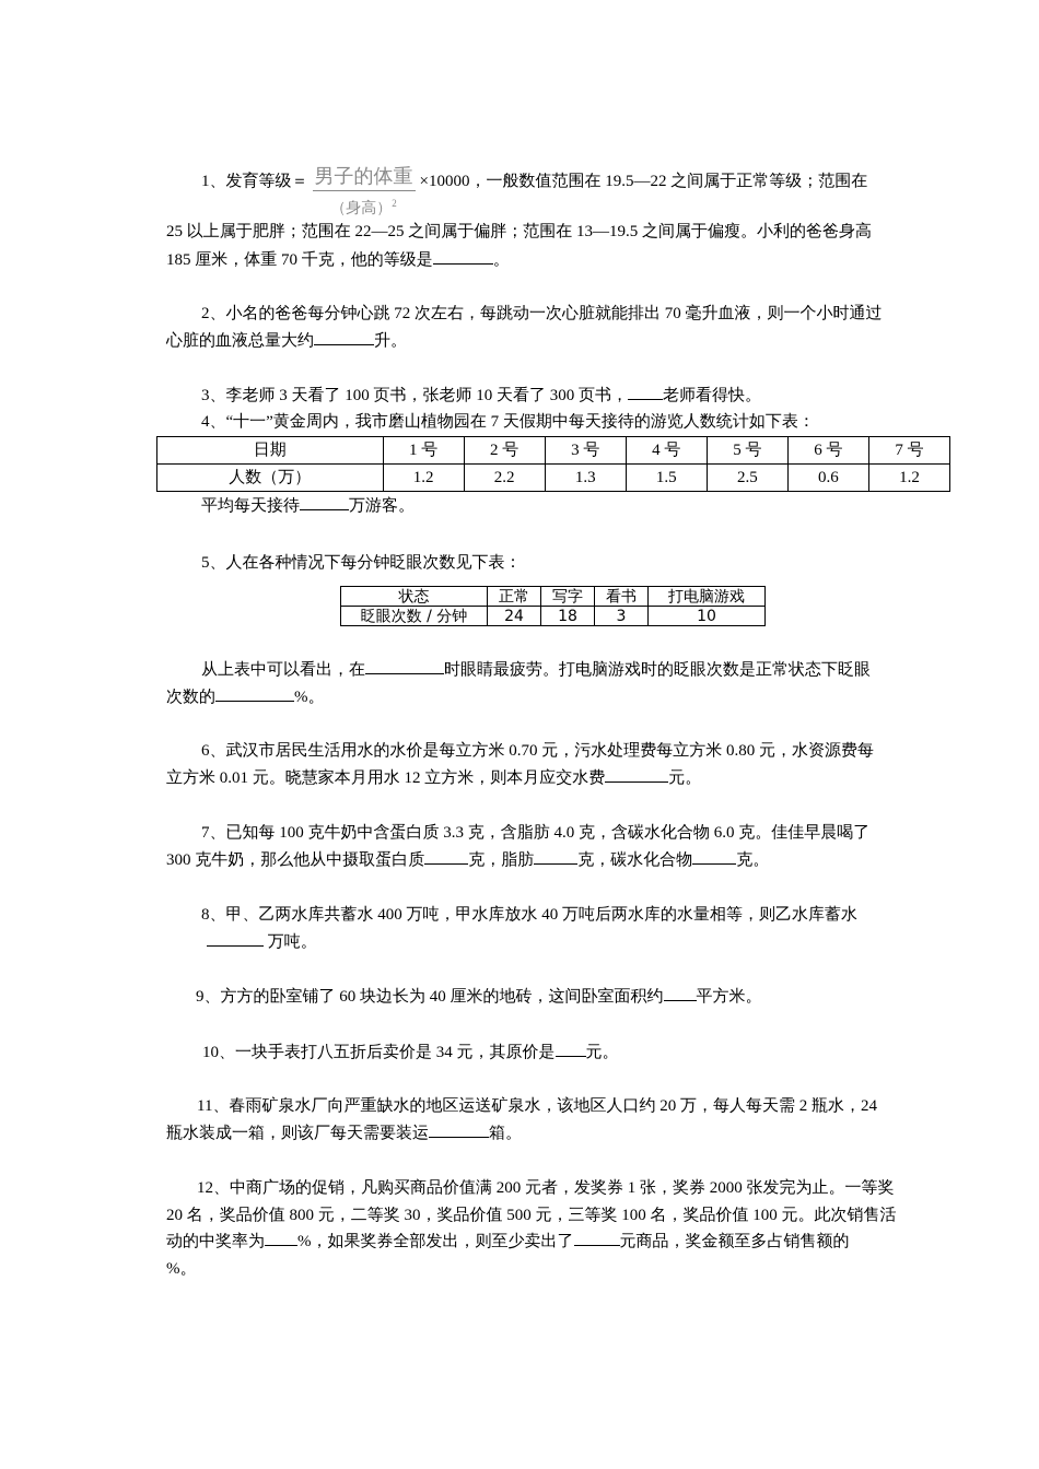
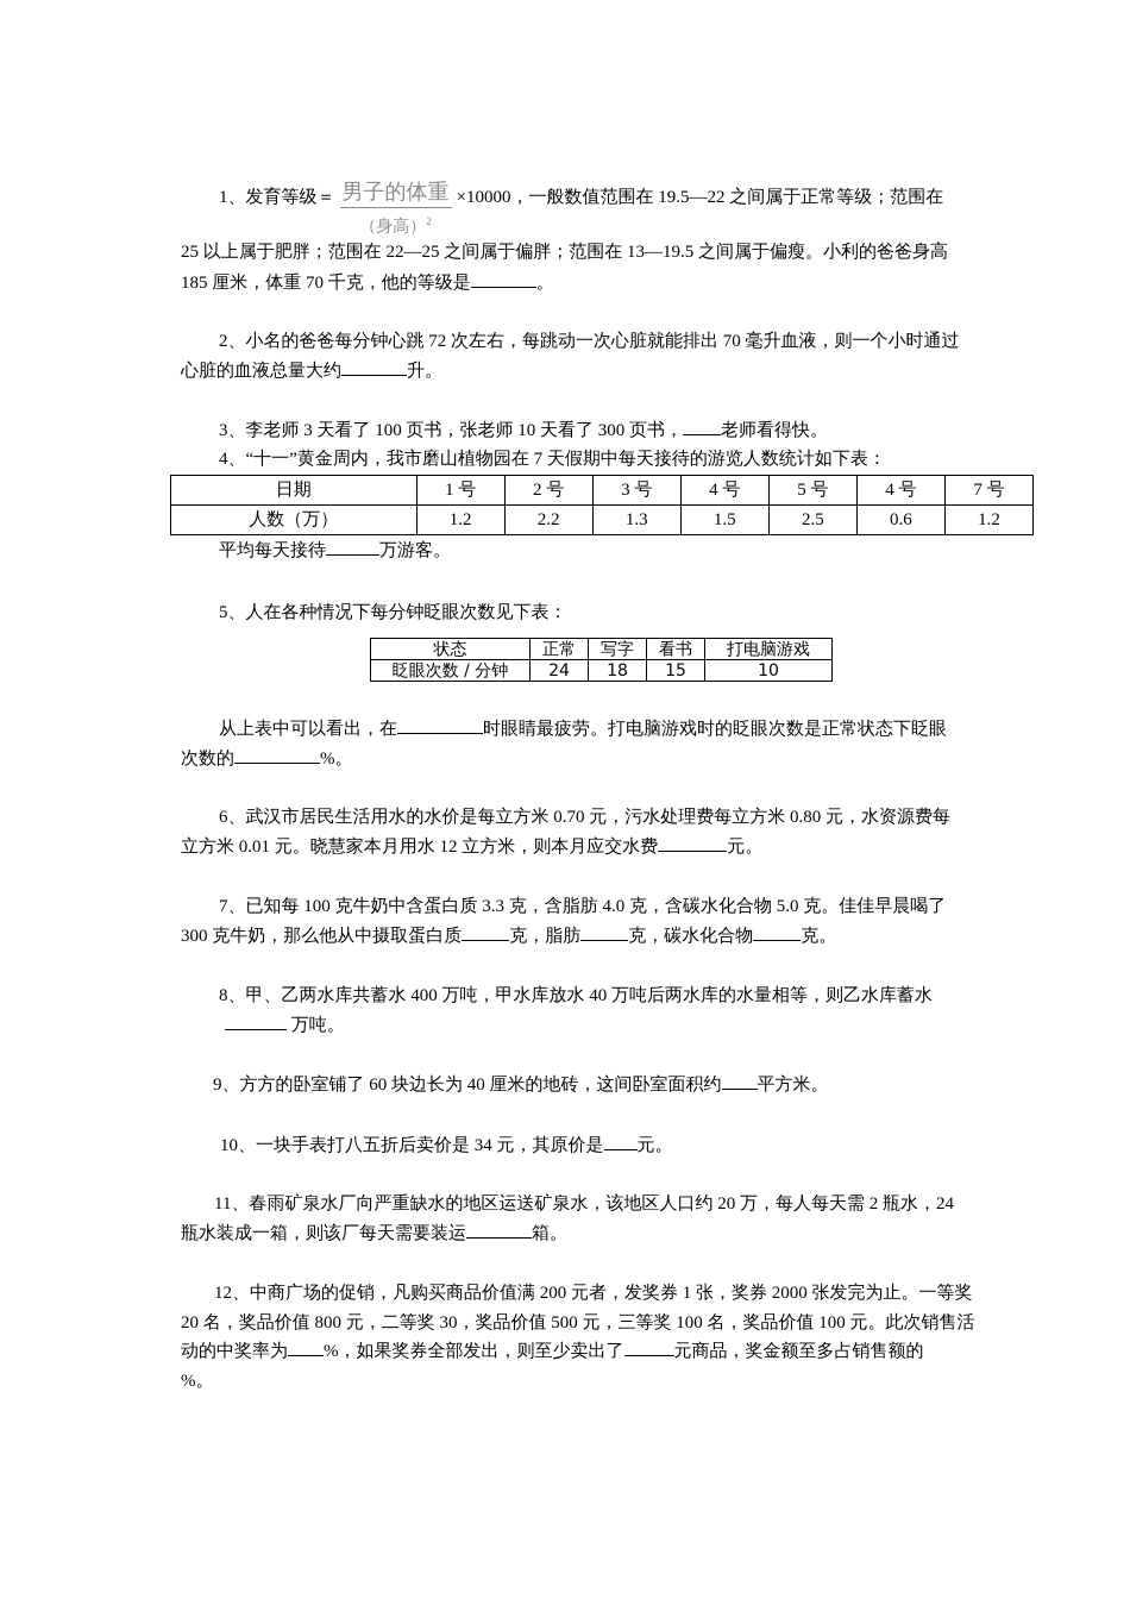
  1、发育等级＝
  男子的体重
  （身高）2
  ×10000，一般数值范围在 19.5—22 之间属于正常等级；范围在
  25 以上属于肥胖；范围在 22—25 之间属于偏胖；范围在 13—19.5 之间属于偏瘦。小利的爸爸身高
  185 厘米，体重 70 千克，他的等级是 。
  2、小名的爸爸每分钟心跳 72 次左右，每跳动一次心脏就能排出 70 毫升血液，则一个小时通过
  心脏的血液总量大约 升。
  3、李老师 3 天看了 100 页书，张老师 10 天看了 300 页书， 老师看得快。
  4、“十一”黄金周内，我市磨山植物园在 7 天假期中每天接待的游览人数统计如下表：
- 日期	1 号	2 号	3 号	4 号	5 号	6 号	7 号
+ 日期	1 号	2 号	3 号	4 号	5 号	4 号	7 号
  人数（万）	1.2	2.2	1.3	1.5	2.5	0.6	1.2
  平均每天接待 万游客。
  5、人在各种情况下每分钟眨眼次数见下表：
  状态	正常	写字	看书	打电脑游戏
- 眨眼次数 / 分钟	24	18	3	10
+ 眨眼次数 / 分钟	24	18	15	10
  从上表中可以看出，在 时眼睛最疲劳。打电脑游戏时的眨眼次数是正常状态下眨眼
  次数的 %。
  6、武汉市居民生活用水的水价是每立方米 0.70 元，污水处理费每立方米 0.80 元，水资源费每
  立方米 0.01 元。晓慧家本月用水 12 立方米，则本月应交水费 元。
- 7、已知每 100 克牛奶中含蛋白质 3.3 克，含脂肪 4.0 克，含碳水化合物 6.0 克。佳佳早晨喝了
+ 7、已知每 100 克牛奶中含蛋白质 3.3 克，含脂肪 4.0 克，含碳水化合物 5.0 克。佳佳早晨喝了
  300 克牛奶，那么他从中摄取蛋白质 克，脂肪 克，碳水化合物 克。
  8、甲、乙两水库共蓄水 400 万吨，甲水库放水 40 万吨后两水库的水量相等，则乙水库蓄水
  万吨。
  9、方方的卧室铺了 60 块边长为 40 厘米的地砖，这间卧室面积约 平方米。
  10、一块手表打八五折后卖价是 34 元，其原价是 元。
  11、春雨矿泉水厂向严重缺水的地区运送矿泉水，该地区人口约 20 万，每人每天需 2 瓶水，24
  瓶水装成一箱，则该厂每天需要装运 箱。
  12、中商广场的促销，凡购买商品价值满 200 元者，发奖券 1 张，奖券 2000 张发完为止。一等奖
  20 名，奖品价值 800 元，二等奖 30，奖品价值 500 元，三等奖 100 名，奖品价值 100 元。此次销售活
  动的中奖率为 %，如果奖券全部发出，则至少卖出了 元商品，奖金额至多占销售额的
  %。
